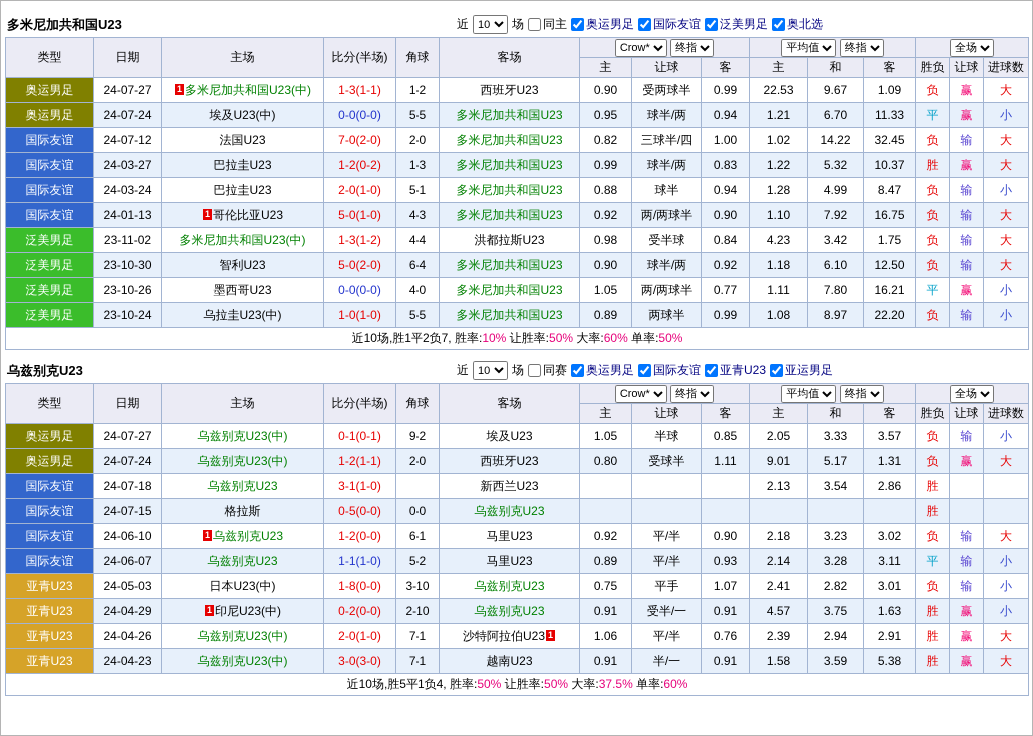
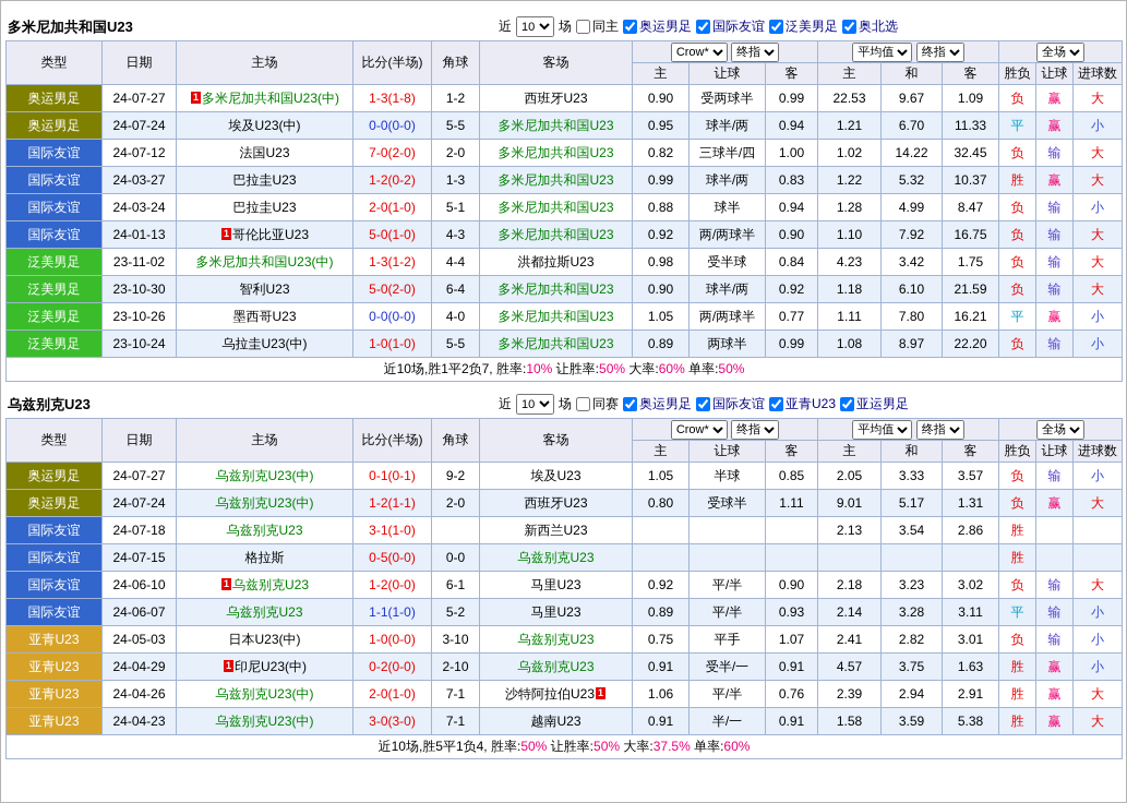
  多米尼加共和国U23
  近
  10
  场
  同主
  奥运男足
  国际友谊
  泛美男足
  奥北选
  类型	日期	主场	比分(半场)	角球	客场	Crow* 终指	平均值 终指	全场
  主	让球	客	主	和	客	胜负	让球	进球数
- 奥运男足	24-07-27	1 多米尼加共和国U23(中)	1-3(1-1)	1-2	西班牙U23	0.90	受两球半	0.99	22.53	9.67	1.09	负	赢	大
+ 奥运男足	24-07-27	1 多米尼加共和国U23(中)	1-3(1-8)	1-2	西班牙U23	0.90	受两球半	0.99	22.53	9.67	1.09	负	赢	大
  奥运男足	24-07-24	埃及U23(中)	0-0(0-0)	5-5	多米尼加共和国U23	0.95	球半/两	0.94	1.21	6.70	11.33	平	赢	小
  国际友谊	24-07-12	法国U23	7-0(2-0)	2-0	多米尼加共和国U23	0.82	三球半/四	1.00	1.02	14.22	32.45	负	输	大
  国际友谊	24-03-27	巴拉圭U23	1-2(0-2)	1-3	多米尼加共和国U23	0.99	球半/两	0.83	1.22	5.32	10.37	胜	赢	大
  国际友谊	24-03-24	巴拉圭U23	2-0(1-0)	5-1	多米尼加共和国U23	0.88	球半	0.94	1.28	4.99	8.47	负	输	小
  国际友谊	24-01-13	1 哥伦比亚U23	5-0(1-0)	4-3	多米尼加共和国U23	0.92	两/两球半	0.90	1.10	7.92	16.75	负	输	大
  泛美男足	23-11-02	多米尼加共和国U23(中)	1-3(1-2)	4-4	洪都拉斯U23	0.98	受半球	0.84	4.23	3.42	1.75	负	输	大
- 泛美男足	23-10-30	智利U23	5-0(2-0)	6-4	多米尼加共和国U23	0.90	球半/两	0.92	1.18	6.10	12.50	负	输	大
+ 泛美男足	23-10-30	智利U23	5-0(2-0)	6-4	多米尼加共和国U23	0.90	球半/两	0.92	1.18	6.10	21.59	负	输	大
  泛美男足	23-10-26	墨西哥U23	0-0(0-0)	4-0	多米尼加共和国U23	1.05	两/两球半	0.77	1.11	7.80	16.21	平	赢	小
  泛美男足	23-10-24	乌拉圭U23(中)	1-0(1-0)	5-5	多米尼加共和国U23	0.89	两球半	0.99	1.08	8.97	22.20	负	输	小
  近10场,胜1平2负7, 胜率:10% 让胜率:50% 大率:60% 单率:50%
  乌兹别克U23
  近
  10
  场
  同赛
  奥运男足
  国际友谊
  亚青U23
  亚运男足
  类型	日期	主场	比分(半场)	角球	客场	Crow* 终指	平均值 终指	全场
  主	让球	客	主	和	客	胜负	让球	进球数
  奥运男足	24-07-27	乌兹别克U23(中)	0-1(0-1)	9-2	埃及U23	1.05	半球	0.85	2.05	3.33	3.57	负	输	小
  奥运男足	24-07-24	乌兹别克U23(中)	1-2(1-1)	2-0	西班牙U23	0.80	受球半	1.11	9.01	5.17	1.31	负	赢	大
  国际友谊	24-07-18	乌兹别克U23	3-1(1-0)		新西兰U23				2.13	3.54	2.86	胜
  国际友谊	24-07-15	格拉斯	0-5(0-0)	0-0	乌兹别克U23							胜
  国际友谊	24-06-10	1 乌兹别克U23	1-2(0-0)	6-1	马里U23	0.92	平/半	0.90	2.18	3.23	3.02	负	输	大
  国际友谊	24-06-07	乌兹别克U23	1-1(1-0)	5-2	马里U23	0.89	平/半	0.93	2.14	3.28	3.11	平	输	小
- 亚青U23	24-05-03	日本U23(中)	1-8(0-0)	3-10	乌兹别克U23	0.75	平手	1.07	2.41	2.82	3.01	负	输	小
+ 亚青U23	24-05-03	日本U23(中)	1-0(0-0)	3-10	乌兹别克U23	0.75	平手	1.07	2.41	2.82	3.01	负	输	小
  亚青U23	24-04-29	1 印尼U23(中)	0-2(0-0)	2-10	乌兹别克U23	0.91	受半/一	0.91	4.57	3.75	1.63	胜	赢	小
  亚青U23	24-04-26	乌兹别克U23(中)	2-0(1-0)	7-1	沙特阿拉伯U23 1	1.06	平/半	0.76	2.39	2.94	2.91	胜	赢	大
  亚青U23	24-04-23	乌兹别克U23(中)	3-0(3-0)	7-1	越南U23	0.91	半/一	0.91	1.58	3.59	5.38	胜	赢	大
  近10场,胜5平1负4, 胜率:50% 让胜率:50% 大率:37.5% 单率:60%
